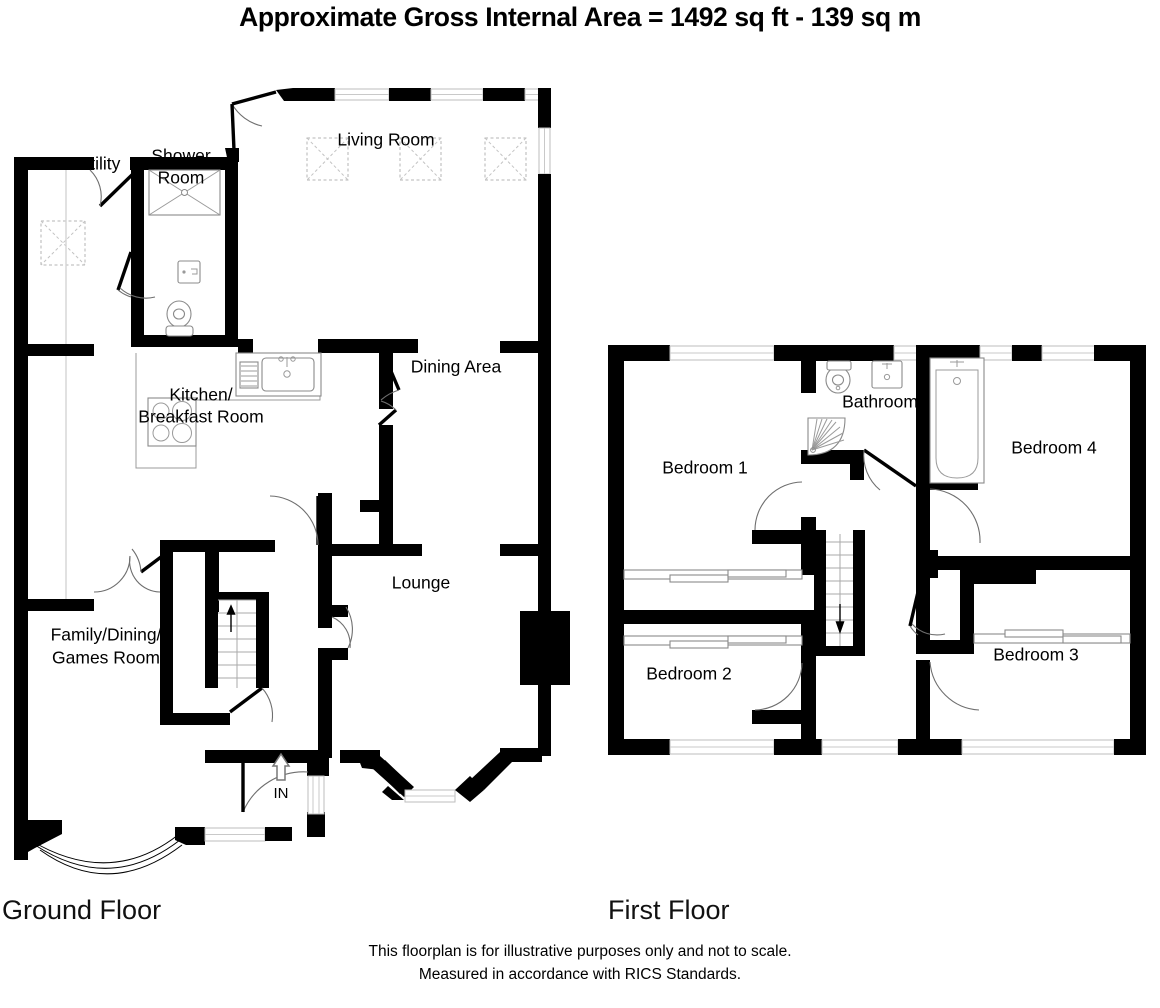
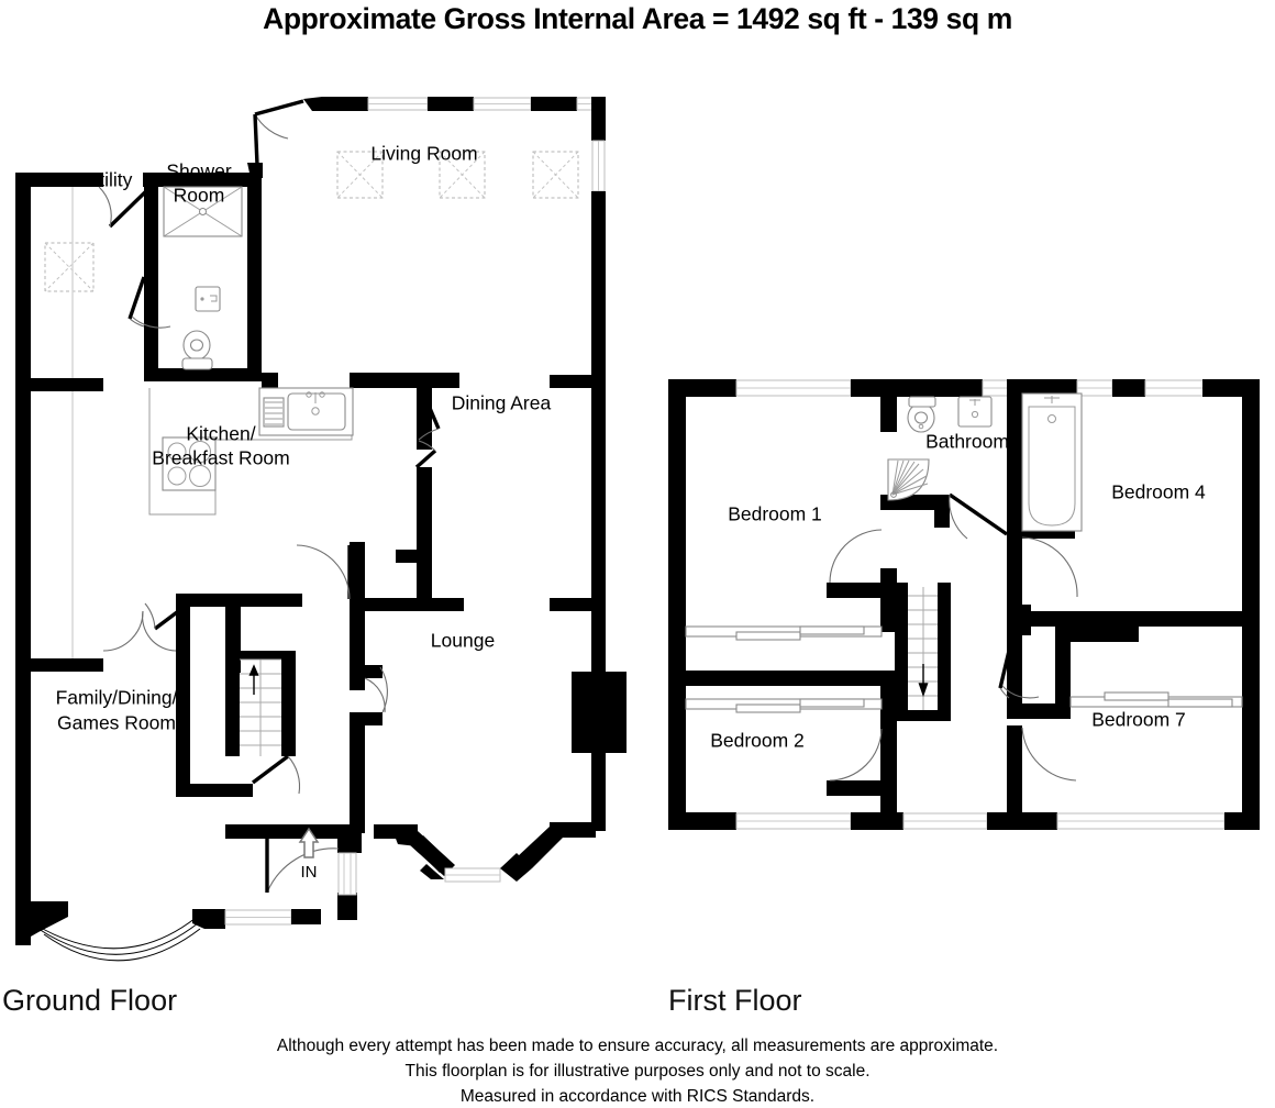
  Approximate Gross Internal Area = 1492 sq ft - 139 sq m
  Utility
  Shower
  Room
  Living Room
  Kitchen/
  Breakfast Room
  Dining Area
  Lounge
  Family/Dining/
  Games Room
  IN
  Bedroom 1
  Bedroom 2
- Bedroom 3
+ Bedroom 7
  Bedroom 4
  Bathroom
  Ground Floor
  First Floor
+ Although every attempt has been made to ensure accuracy, all measurements are approximate.
  This floorplan is for illustrative purposes only and not to scale.
  Measured in accordance with RICS Standards.
